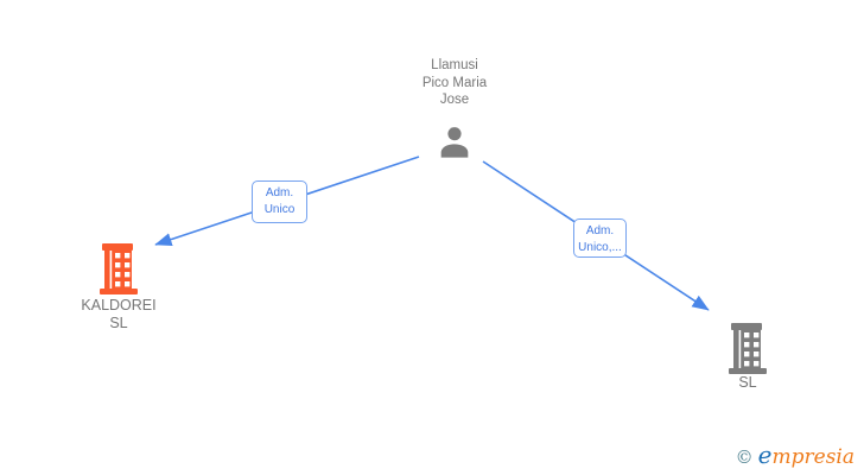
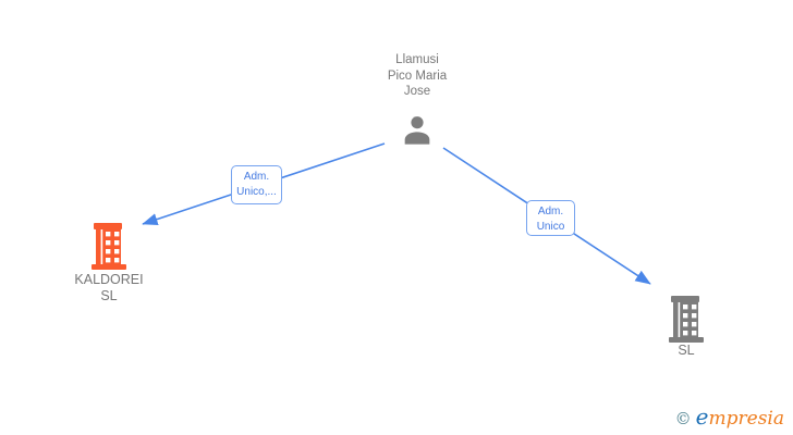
  Llamusi
  Pico Maria
  Jose
  Adm.
- Unico
+ Unico,...
  Adm.
- Unico,...
+ Unico
  KALDOREI
  SL
  SL
  © empresia
